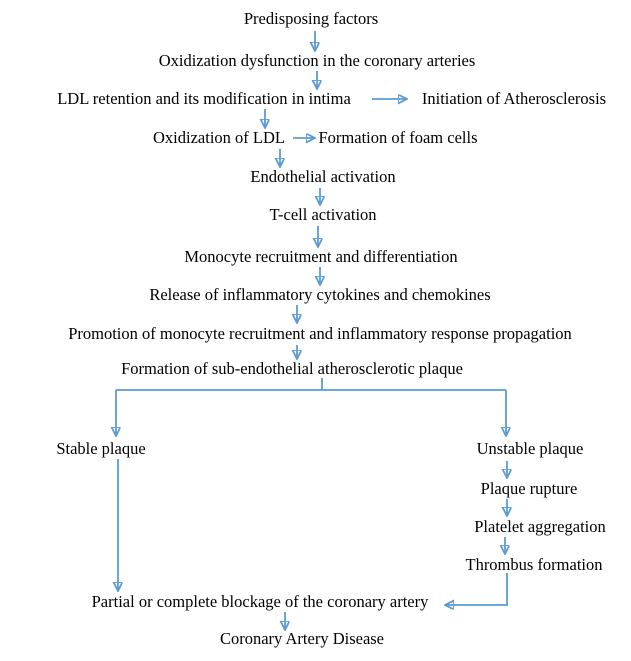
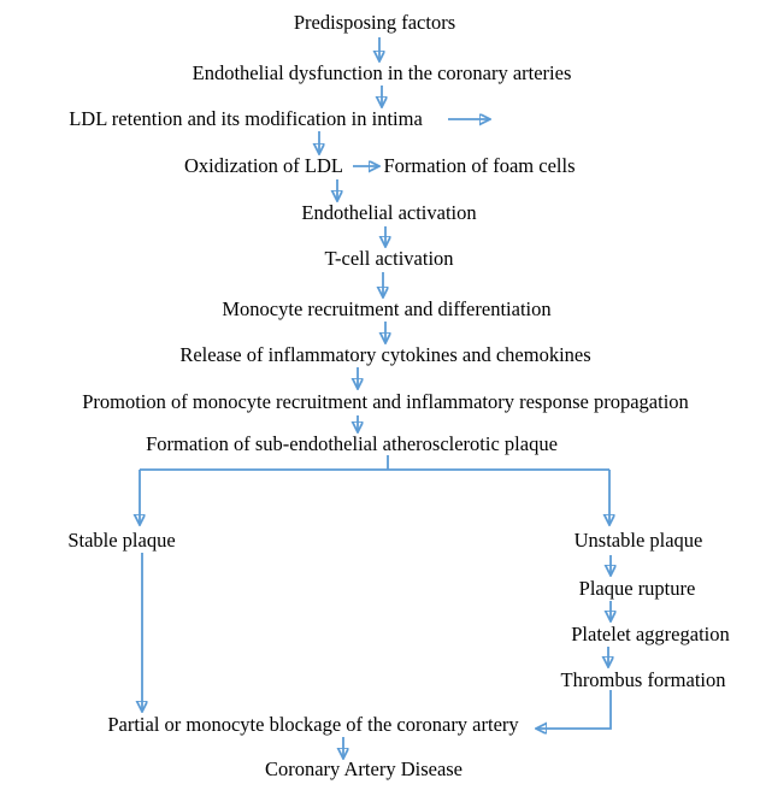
  Predisposing factors
- Oxidization dysfunction in the coronary arteries
+ Endothelial dysfunction in the coronary arteries
  LDL retention and its modification in intima
- Initiation of Atherosclerosis
  Oxidization of LDL
  Formation of foam cells
  Endothelial activation
  T-cell activation
  Monocyte recruitment and differentiation
  Release of inflammatory cytokines and chemokines
  Promotion of monocyte recruitment and inflammatory response propagation
  Formation of sub-endothelial atherosclerotic plaque
  Stable plaque
  Unstable plaque
  Plaque rupture
  Platelet aggregation
  Thrombus formation
- Partial or complete blockage of the coronary artery
+ Partial or monocyte blockage of the coronary artery
  Coronary Artery Disease
